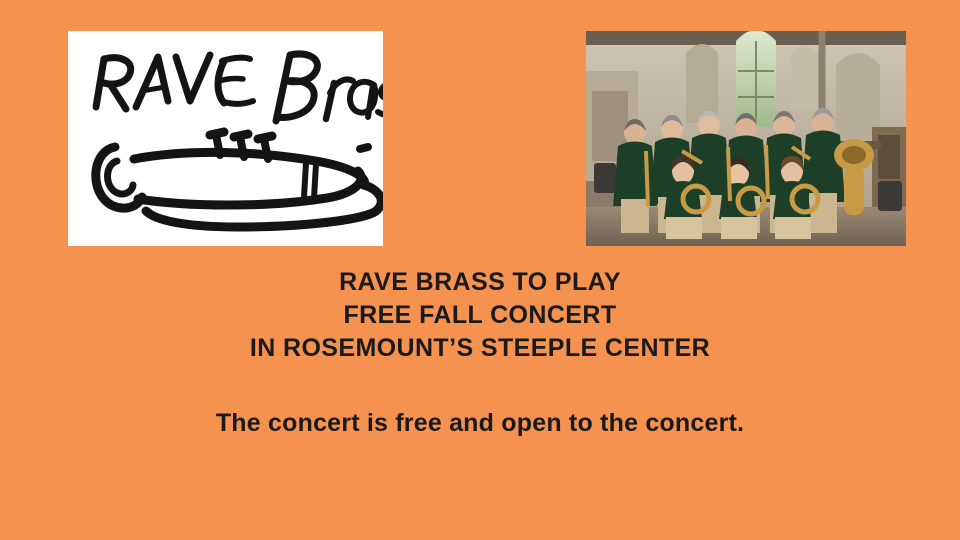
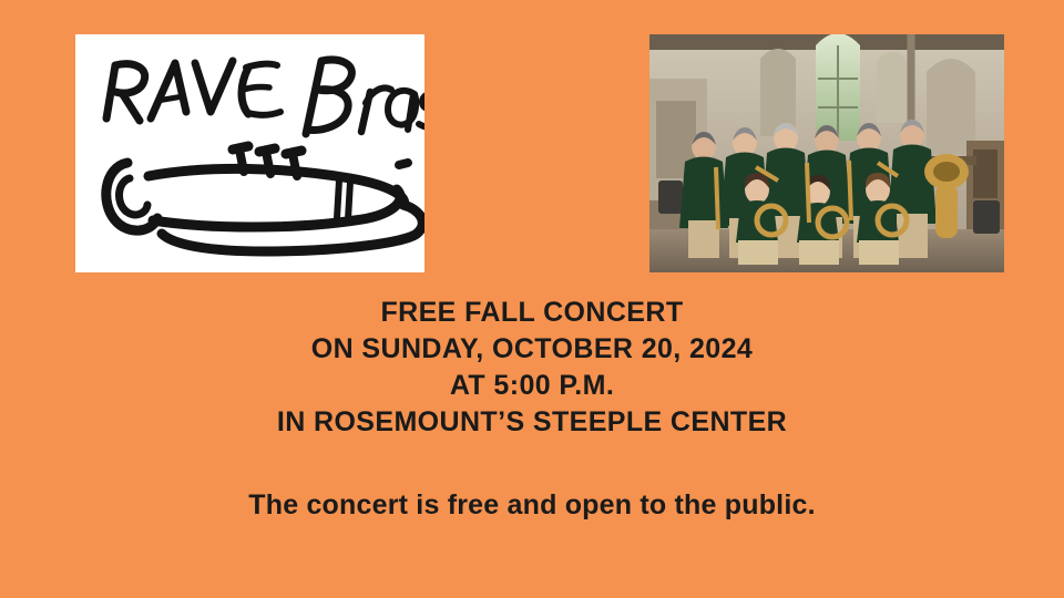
- RAVE BRASS TO PLAY
  FREE FALL CONCERT
+ ON SUNDAY, OCTOBER 20, 2024
+ AT 5:00 P.M.
  IN ROSEMOUNT’S STEEPLE CENTER
- The concert is free and open to the concert.
+ The concert is free and open to the public.
